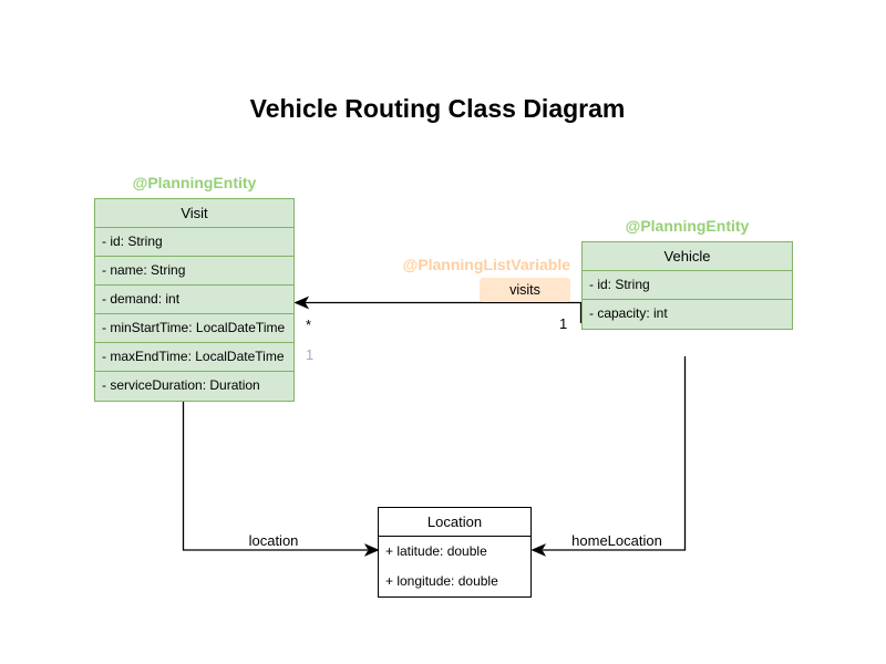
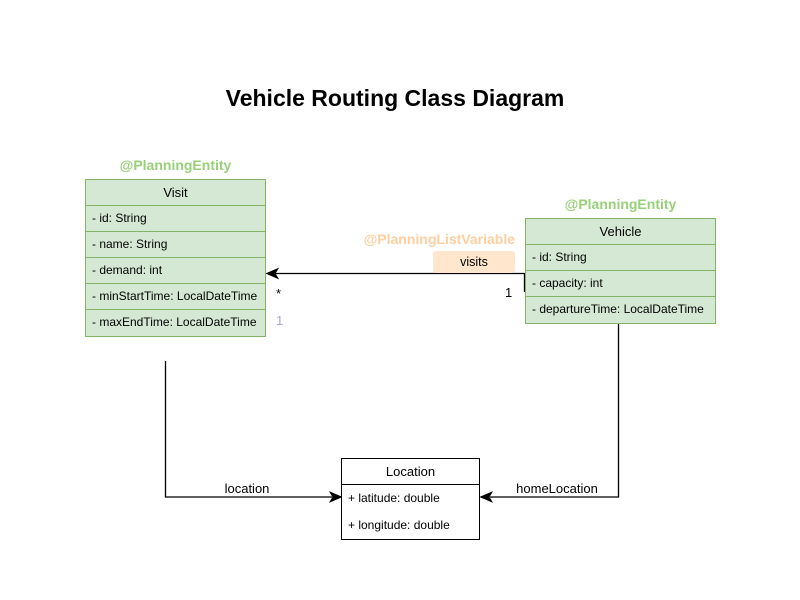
  Vehicle Routing Class Diagram
  @PlanningEntity
  Visit
  - id: String
  - name: String
  - demand: int
  - minStartTime: LocalDateTime
  - maxEndTime: LocalDateTime
- - serviceDuration: Duration
  @PlanningEntity
  Vehicle
  - id: String
  - capacity: int
+ - departureTime: LocalDateTime
  @PlanningListVariable
  visits
  *
  1
  1
  Location
  + latitude: double
  + longitude: double
  location
  homeLocation
